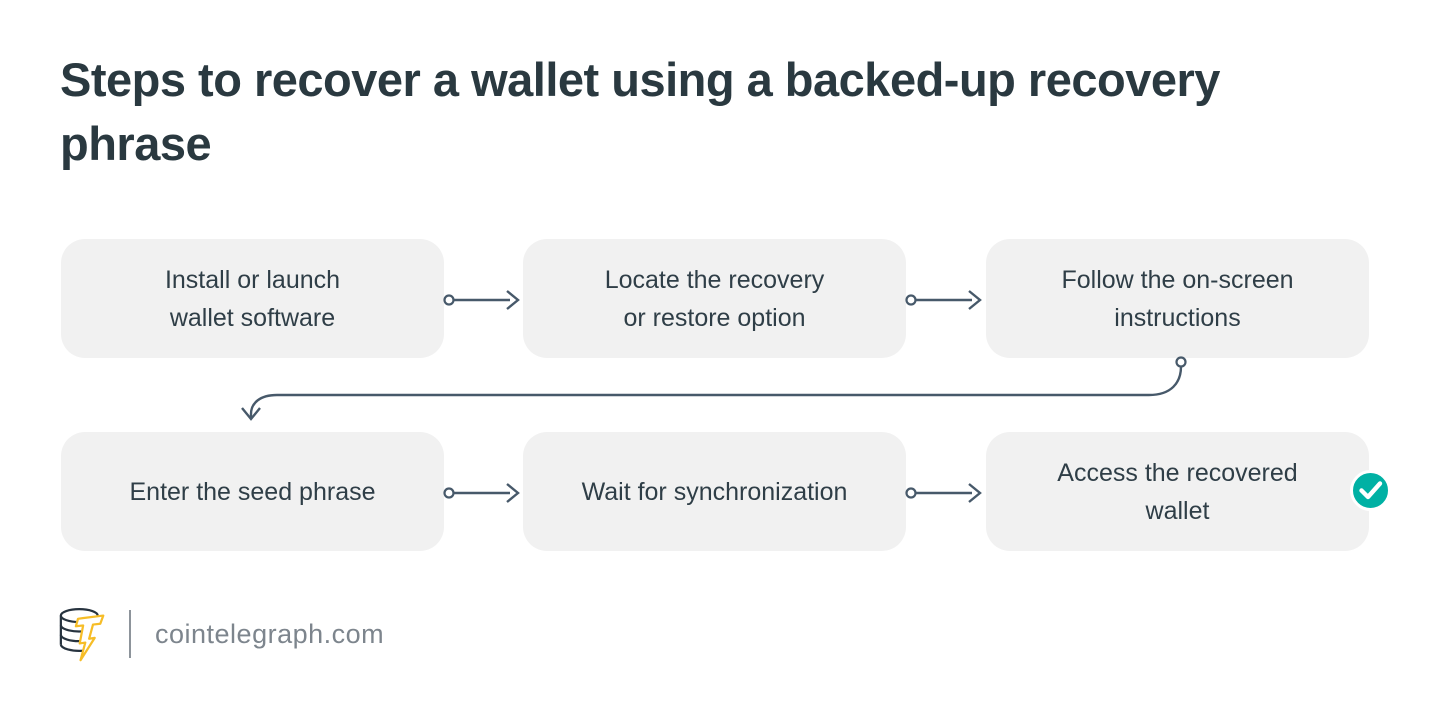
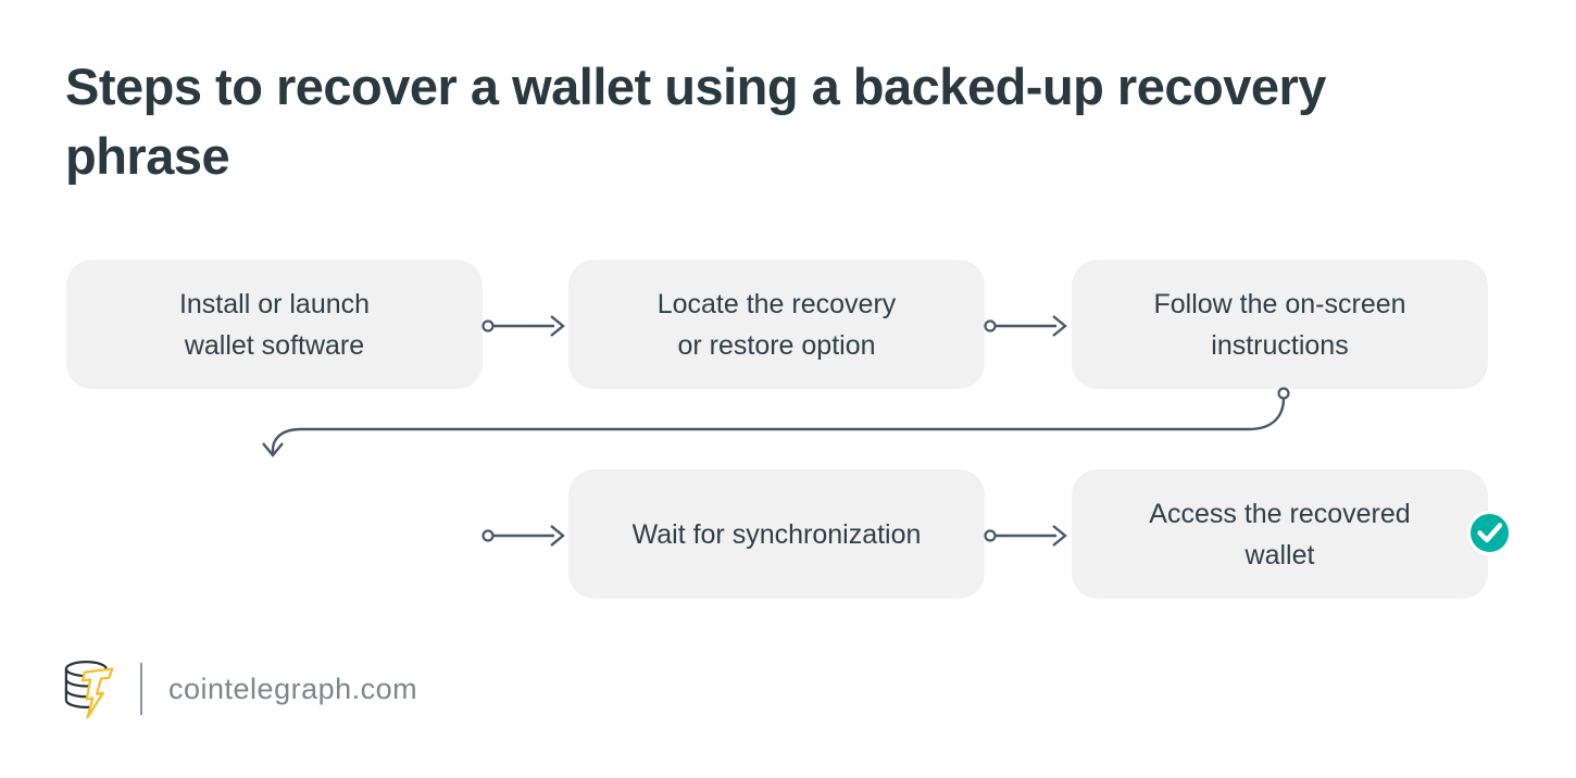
  Steps to recover a wallet using a backed-up recovery
  phrase
  Install or launch
  wallet software
  Locate the recovery
  or restore option
  Follow the on-screen
  instructions
- Enter the seed phrase
  Wait for synchronization
  Access the recovered
  wallet
  cointelegraph.com
